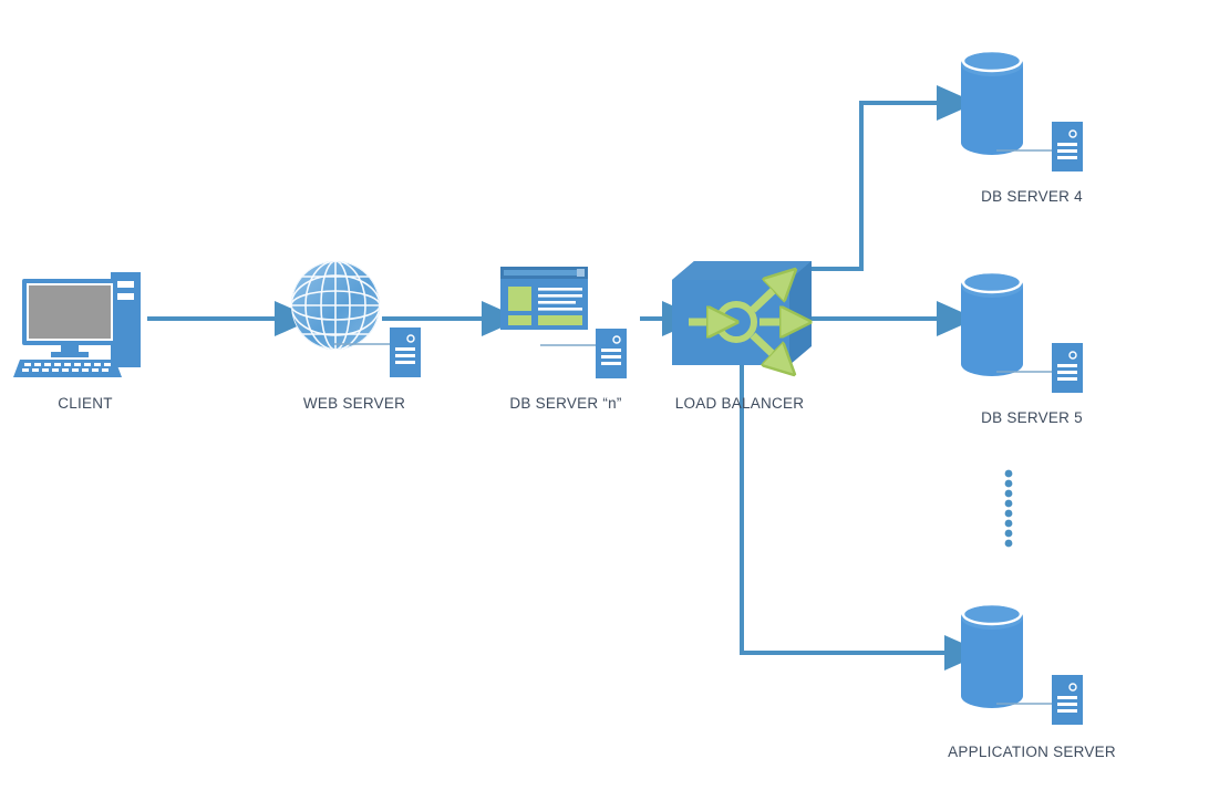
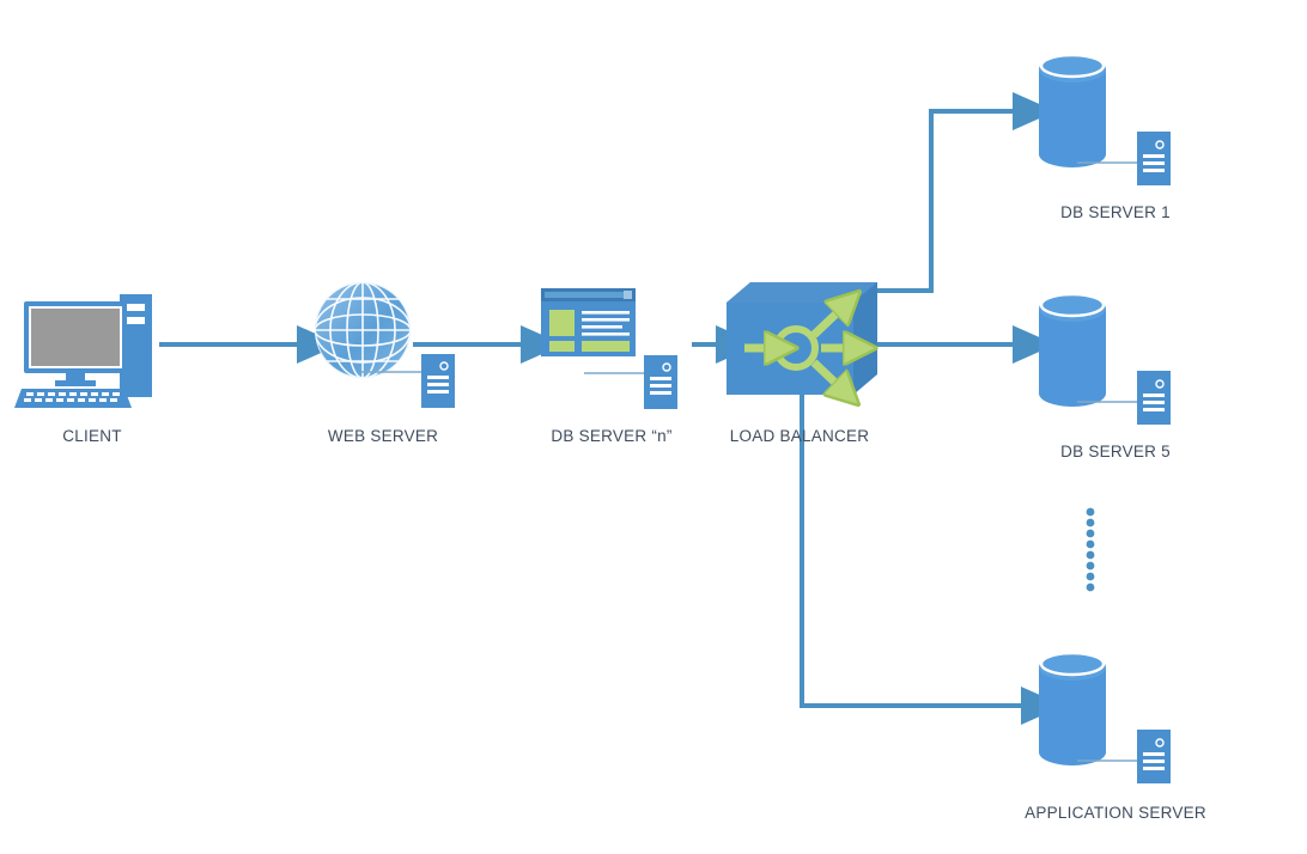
  CLIENT
  WEB SERVER
  DB SERVER “n”
  LOAD BALANCER
- DB SERVER 4
+ DB SERVER 1
  DB SERVER 5
  APPLICATION SERVER
